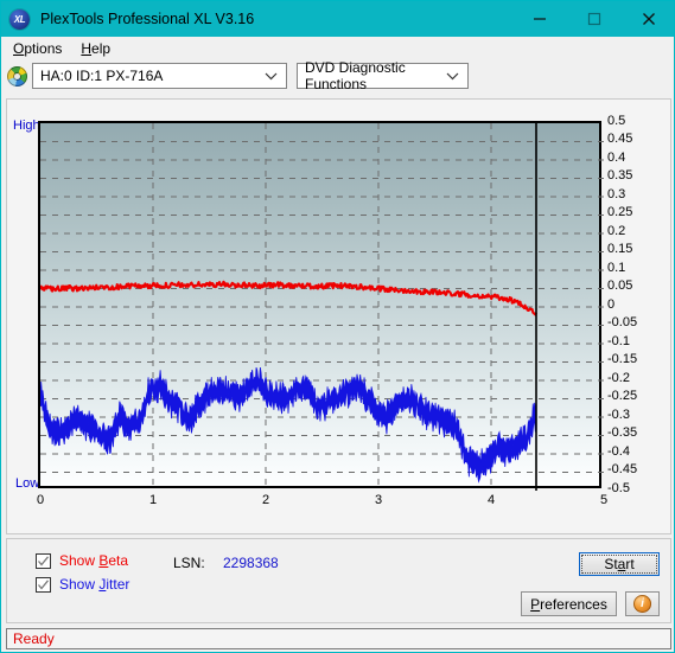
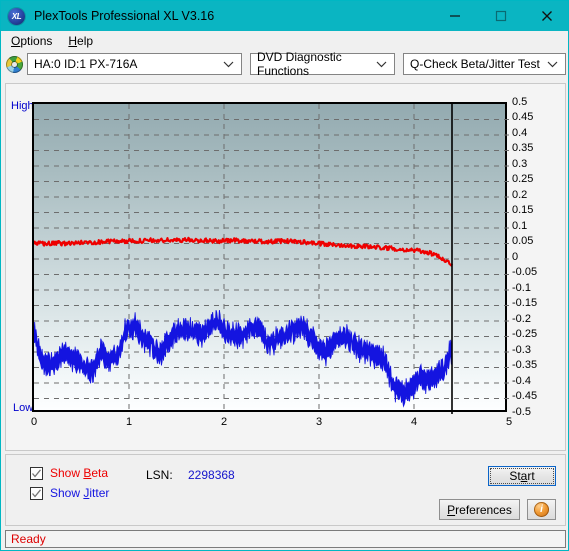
  XL
  PlexTools Professional XL V3.16
  Options
  Help
  HA:0 ID:1 PX-716A
  DVD Diagnostic Functions
+ Q-Check Beta/Jitter Test
  High
  Low
  0.5
  0.45
  0.4
  0.35
  0.3
  0.25
  0.2
  0.15
  0.1
  0.05
  0
  -0.05
  -0.1
  -0.15
  -0.2
  -0.25
  -0.3
  -0.35
  -0.4
  -0.45
  -0.5
  0
  1
  2
  3
  4
  5
  Show Beta
  Show Jitter
  LSN:
  2298368
  Start
  Preferences
  i
  Ready
